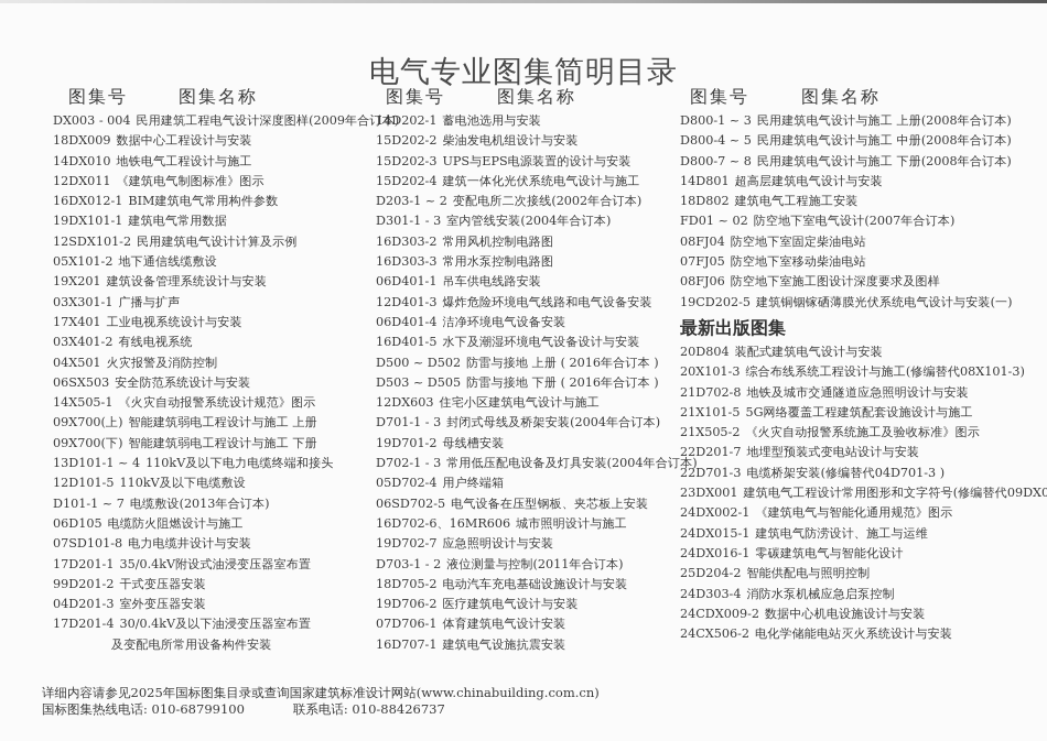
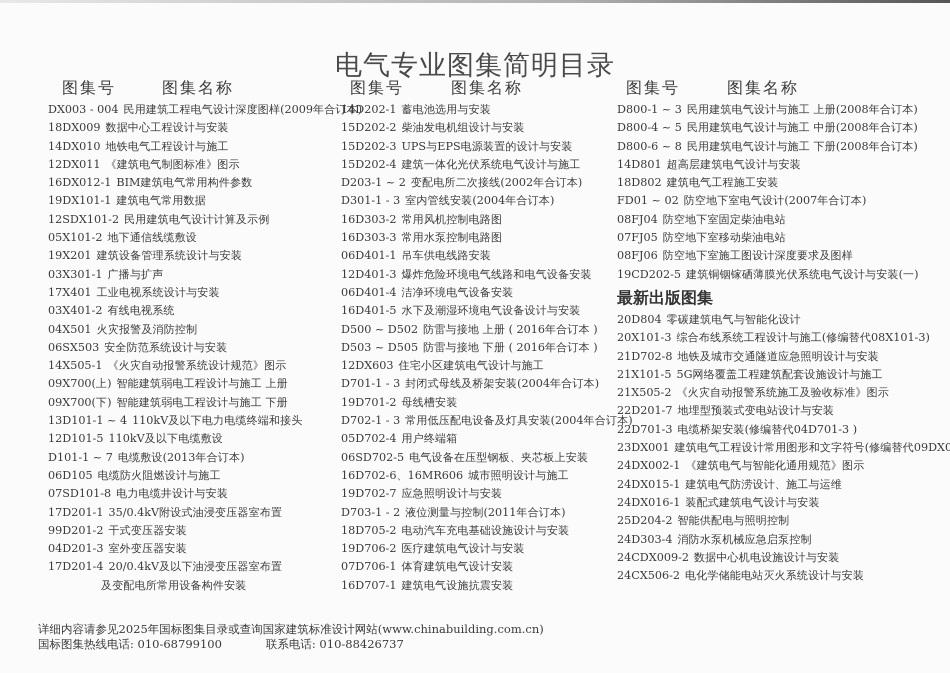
  电气专业图集简明目录
  图集号
  图集名称
  DX003 - 004 民用建筑工程电气设计深度图样(2009年合订本)
  18DX009 数据中心工程设计与安装
  14DX010 地铁电气工程设计与施工
  12DX011 《建筑电气制图标准》图示
  16DX012-1 BIM建筑电气常用构件参数
  19DX101-1 建筑电气常用数据
  12SDX101-2 民用建筑电气设计计算及示例
  05X101-2 地下通信线缆敷设
  19X201 建筑设备管理系统设计与安装
  03X301-1 广播与扩声
  17X401 工业电视系统设计与安装
  03X401-2 有线电视系统
  04X501 火灾报警及消防控制
  06SX503 安全防范系统设计与安装
  14X505-1 《火灾自动报警系统设计规范》图示
  09X700(上) 智能建筑弱电工程设计与施工 上册
  09X700(下) 智能建筑弱电工程设计与施工 下册
  13D101-1 ~ 4 110kV及以下电力电缆终端和接头
  12D101-5 110kV及以下电缆敷设
  D101-1 ~ 7 电缆敷设(2013年合订本)
  06D105 电缆防火阻燃设计与施工
  07SD101-8 电力电缆井设计与安装
  17D201-1 35/0.4kV附设式油浸变压器室布置
  99D201-2 干式变压器安装
  04D201-3 室外变压器安装
- 17D201-4 30/0.4kV及以下油浸变压器室布置
+ 17D201-4 20/0.4kV及以下油浸变压器室布置
  及变配电所常用设备构件安装
  图集号
  图集名称
  14D202-1 蓄电池选用与安装
  15D202-2 柴油发电机组设计与安装
  15D202-3 UPS与EPS电源装置的设计与安装
  15D202-4 建筑一体化光伏系统电气设计与施工
  D203-1 ~ 2 变配电所二次接线(2002年合订本)
  D301-1 - 3 室内管线安装(2004年合订本)
  16D303-2 常用风机控制电路图
  16D303-3 常用水泵控制电路图
  06D401-1 吊车供电线路安装
  12D401-3 爆炸危险环境电气线路和电气设备安装
  06D401-4 洁净环境电气设备安装
  16D401-5 水下及潮湿环境电气设备设计与安装
  D500 ~ D502 防雷与接地 上册 ( 2016年合订本 )
  D503 ~ D505 防雷与接地 下册 ( 2016年合订本 )
  12DX603 住宅小区建筑电气设计与施工
  D701-1 - 3 封闭式母线及桥架安装(2004年合订本)
  19D701-2 母线槽安装
  D702-1 - 3 常用低压配电设备及灯具安装(2004年合订本)
  05D702-4 用户终端箱
  06SD702-5 电气设备在压型钢板、夹芯板上安装
  16D702-6、16MR606 城市照明设计与施工
  19D702-7 应急照明设计与安装
  D703-1 - 2 液位测量与控制(2011年合订本)
  18D705-2 电动汽车充电基础设施设计与安装
  19D706-2 医疗建筑电气设计与安装
  07D706-1 体育建筑电气设计安装
  16D707-1 建筑电气设施抗震安装
  图集号
  图集名称
  D800-1 ~ 3 民用建筑电气设计与施工 上册(2008年合订本)
  D800-4 ~ 5 民用建筑电气设计与施工 中册(2008年合订本)
- D800-7 ~ 8 民用建筑电气设计与施工 下册(2008年合订本)
+ D800-6 ~ 8 民用建筑电气设计与施工 下册(2008年合订本)
  14D801 超高层建筑电气设计与安装
  18D802 建筑电气工程施工安装
  FD01 ~ 02 防空地下室电气设计(2007年合订本)
  08FJ04 防空地下室固定柴油电站
  07FJ05 防空地下室移动柴油电站
  08FJ06 防空地下室施工图设计深度要求及图样
  19CD202-5 建筑铜铟镓硒薄膜光伏系统电气设计与安装(一)
  最新出版图集
- 20D804 装配式建筑电气设计与安装
+ 20D804 零碳建筑电气与智能化设计
  20X101-3 综合布线系统工程设计与施工(修编替代08X101-3)
  21D702-8 地铁及城市交通隧道应急照明设计与安装
  21X101-5 5G网络覆盖工程建筑配套设施设计与施工
  21X505-2 《火灾自动报警系统施工及验收标准》图示
  22D201-7 地埋型预装式变电站设计与安装
  22D701-3 电缆桥架安装(修编替代04D701-3 )
  23DX001 建筑电气工程设计常用图形和文字符号(修编替代09DX0
  24DX002-1 《建筑电气与智能化通用规范》图示
  24DX015-1 建筑电气防涝设计、施工与运维
- 24DX016-1 零碳建筑电气与智能化设计
+ 24DX016-1 装配式建筑电气设计与安装
  25D204-2 智能供配电与照明控制
  24D303-4 消防水泵机械应急启泵控制
  24CDX009-2 数据中心机电设施设计与安装
  24CX506-2 电化学储能电站灭火系统设计与安装
  详细内容请参见2025年国标图集目录或查询国家建筑标准设计网站(www.chinabuilding.com.cn)
  国标图集热线电话: 010-68799100 联系电话: 010-88426737
